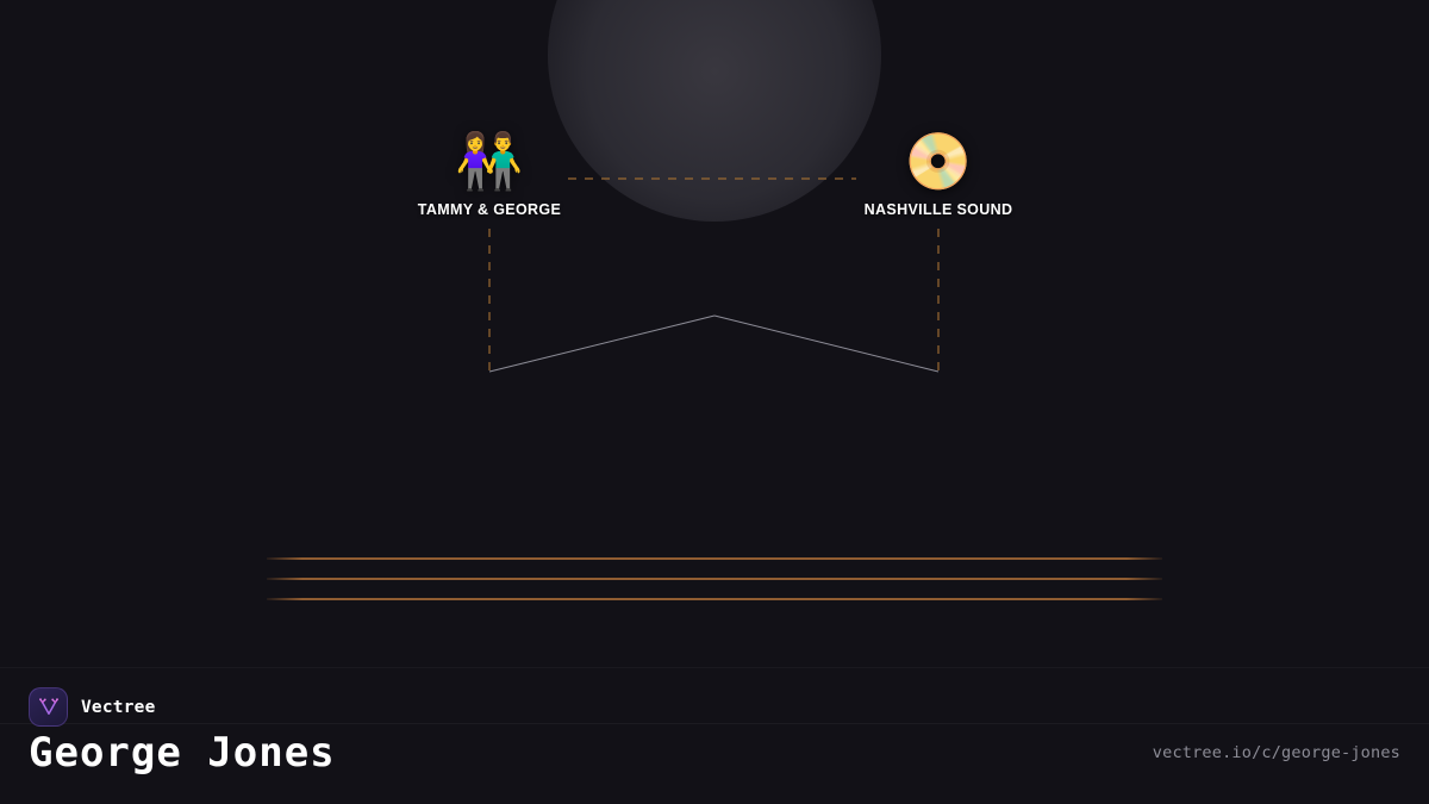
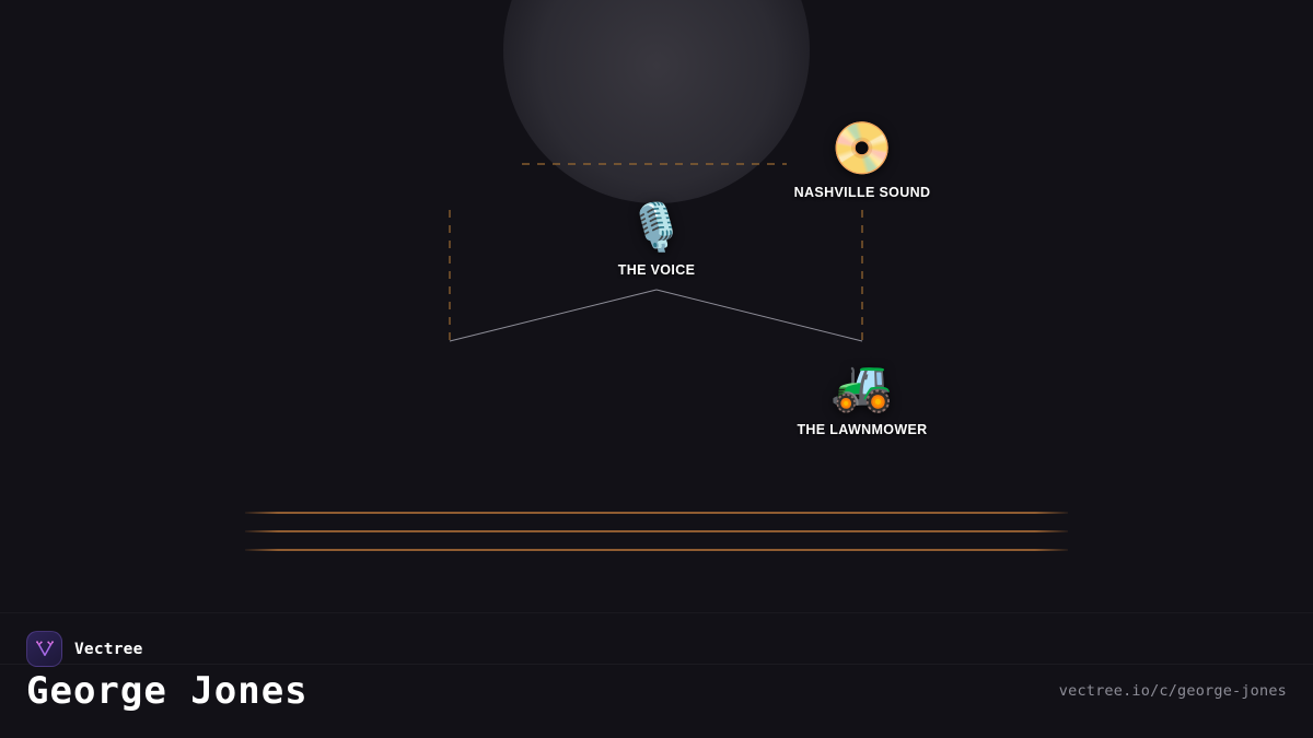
- 👫
- TAMMY & GEORGE
  📀
  NASHVILLE SOUND
+ 🎙️
+ THE VOICE
+ 🚜
+ THE LAWNMOWER
  Vectree
  George Jones
  vectree.io/c/george-jones
